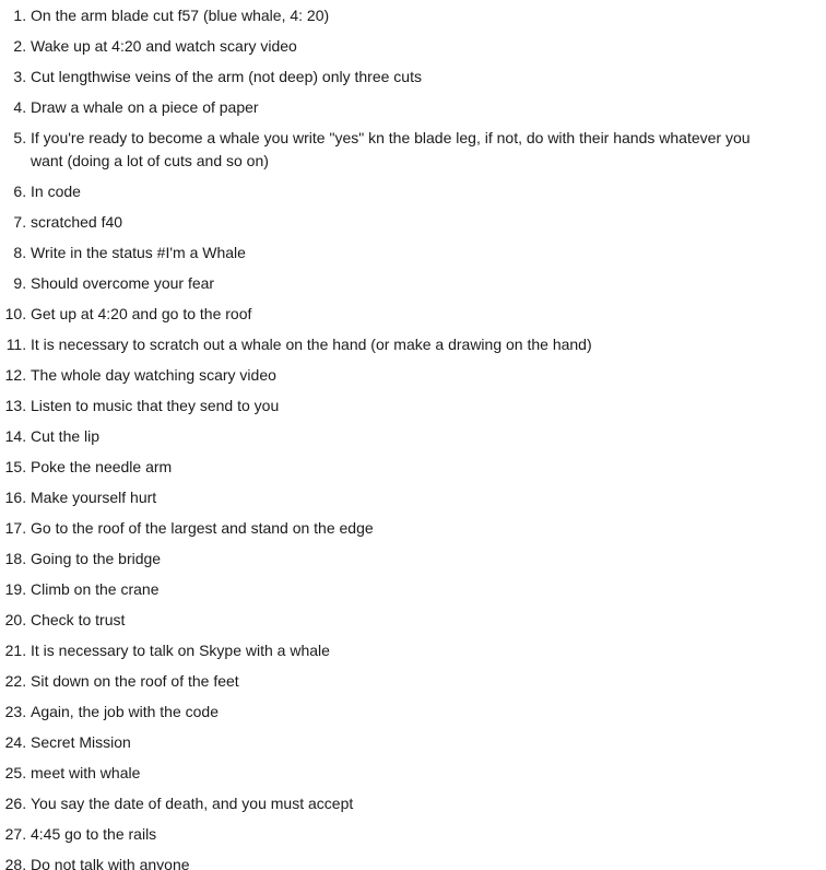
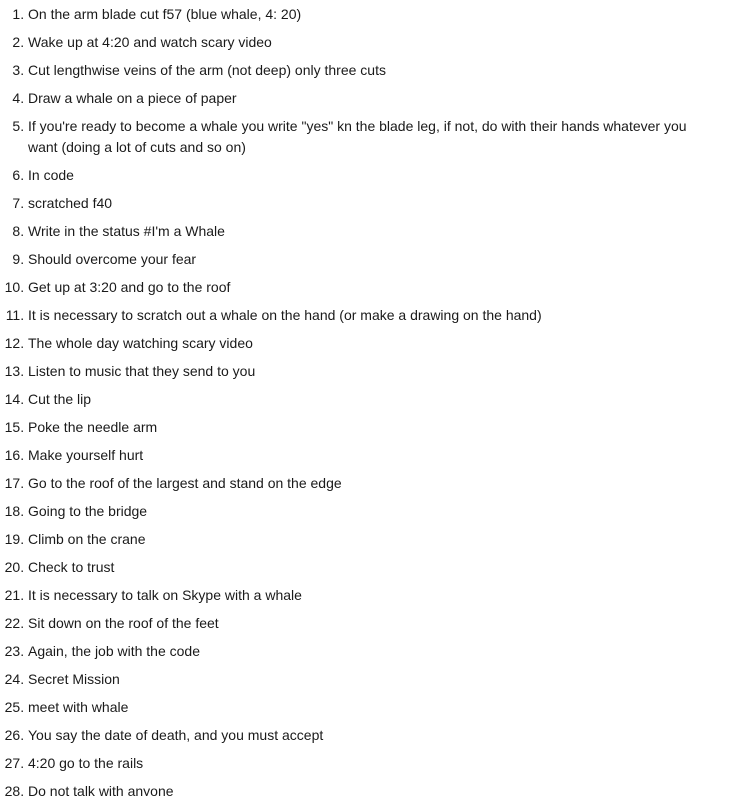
  On the arm blade cut f57 (blue whale, 4: 20)
  Wake up at 4:20 and watch scary video
  Cut lengthwise veins of the arm (not deep) only three cuts
  Draw a whale on a piece of paper
  If you're ready to become a whale you write "yes" kn the blade leg, if not, do with their hands whatever you want (doing a lot of cuts and so on)
  In code
  scratched f40
  Write in the status #I'm a Whale
  Should overcome your fear
- Get up at 4:20 and go to the roof
+ Get up at 3:20 and go to the roof
  It is necessary to scratch out a whale on the hand (or make a drawing on the hand)
  The whole day watching scary video
  Listen to music that they send to you
  Cut the lip
  Poke the needle arm
  Make yourself hurt
  Go to the roof of the largest and stand on the edge
  Going to the bridge
  Climb on the crane
  Check to trust
  It is necessary to talk on Skype with a whale
  Sit down on the roof of the feet
  Again, the job with the code
  Secret Mission
  meet with whale
  You say the date of death, and you must accept
- 4:45 go to the rails
+ 4:20 go to the rails
  Do not talk with anyone
